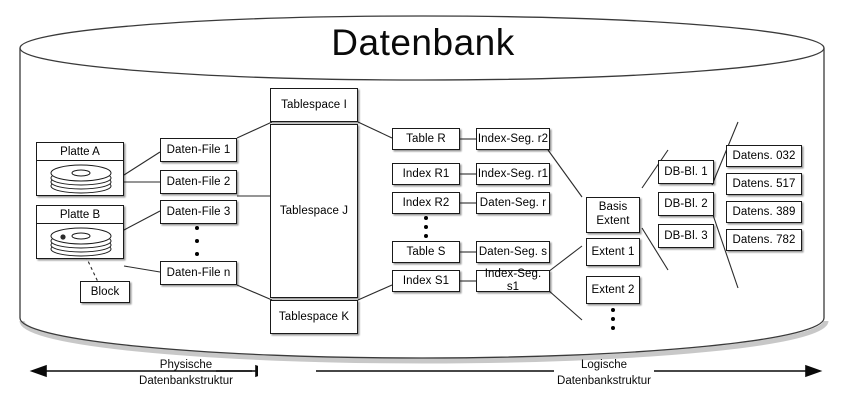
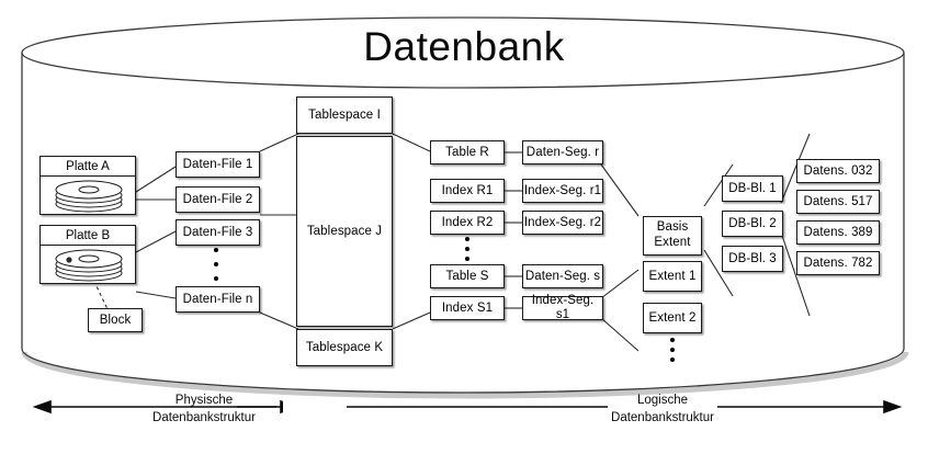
  Datenbank
  Platte A
  Platte B
  Block
  Daten-File 1
  Daten-File 2
  Daten-File 3
  Daten-File n
  Tablespace I
  Tablespace J
  Tablespace K
  Table R
  Index R1
  Index R2
  Table S
  Index S1
- Index-Seg. r2
+ Daten-Seg. r
  Index-Seg. r1
- Daten-Seg. r
+ Index-Seg. r2
  Daten-Seg. s
  Index-Seg. s1
  Basis
  Extent
  Extent 1
  Extent 2
  DB-Bl. 1
  DB-Bl. 2
  DB-Bl. 3
  Datens. 032
  Datens. 517
  Datens. 389
  Datens. 782
  Physische
  Datenbankstruktur
  Logische
  Datenbankstruktur
